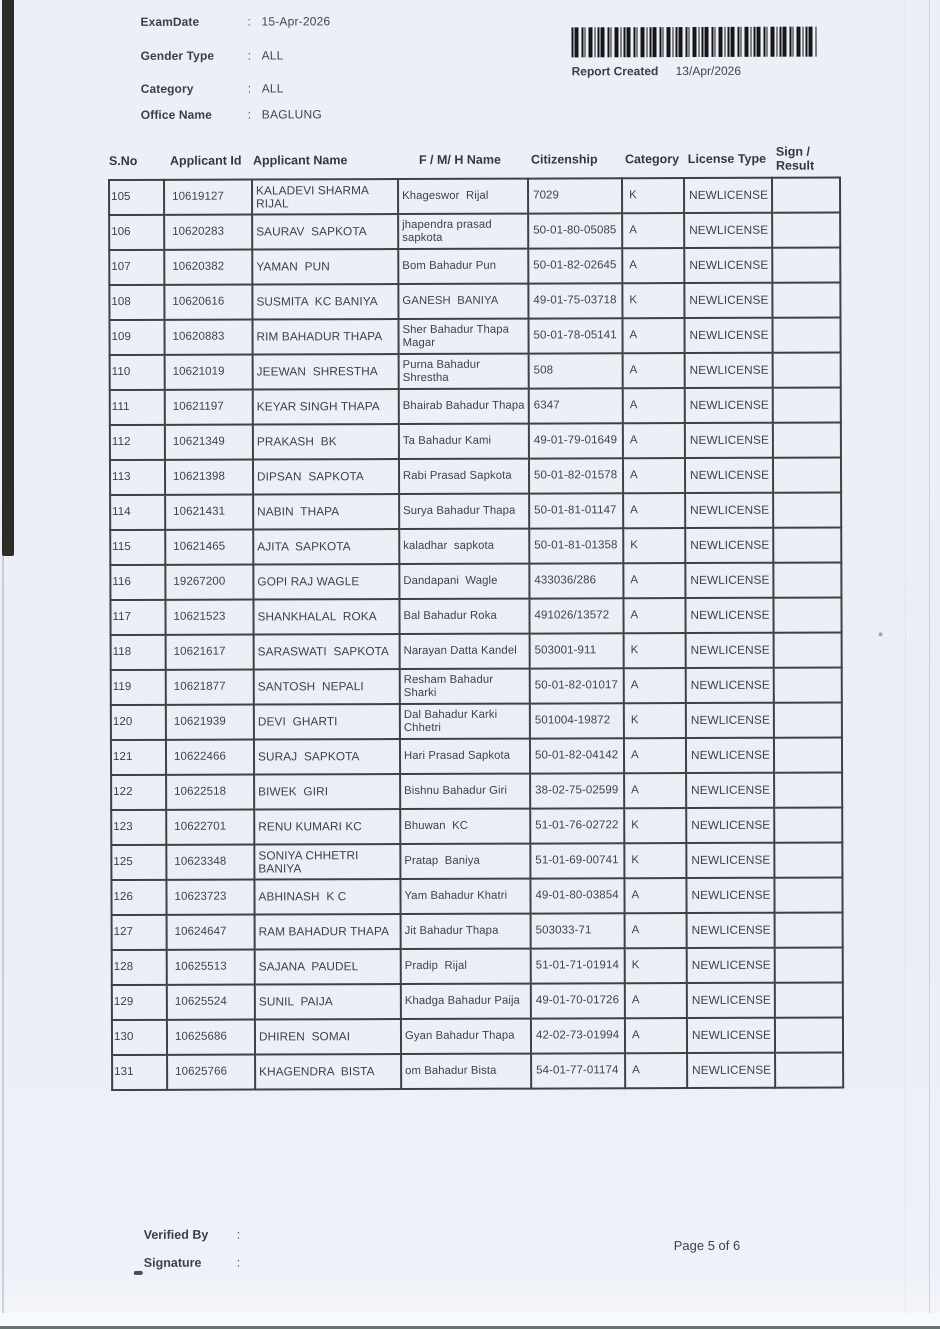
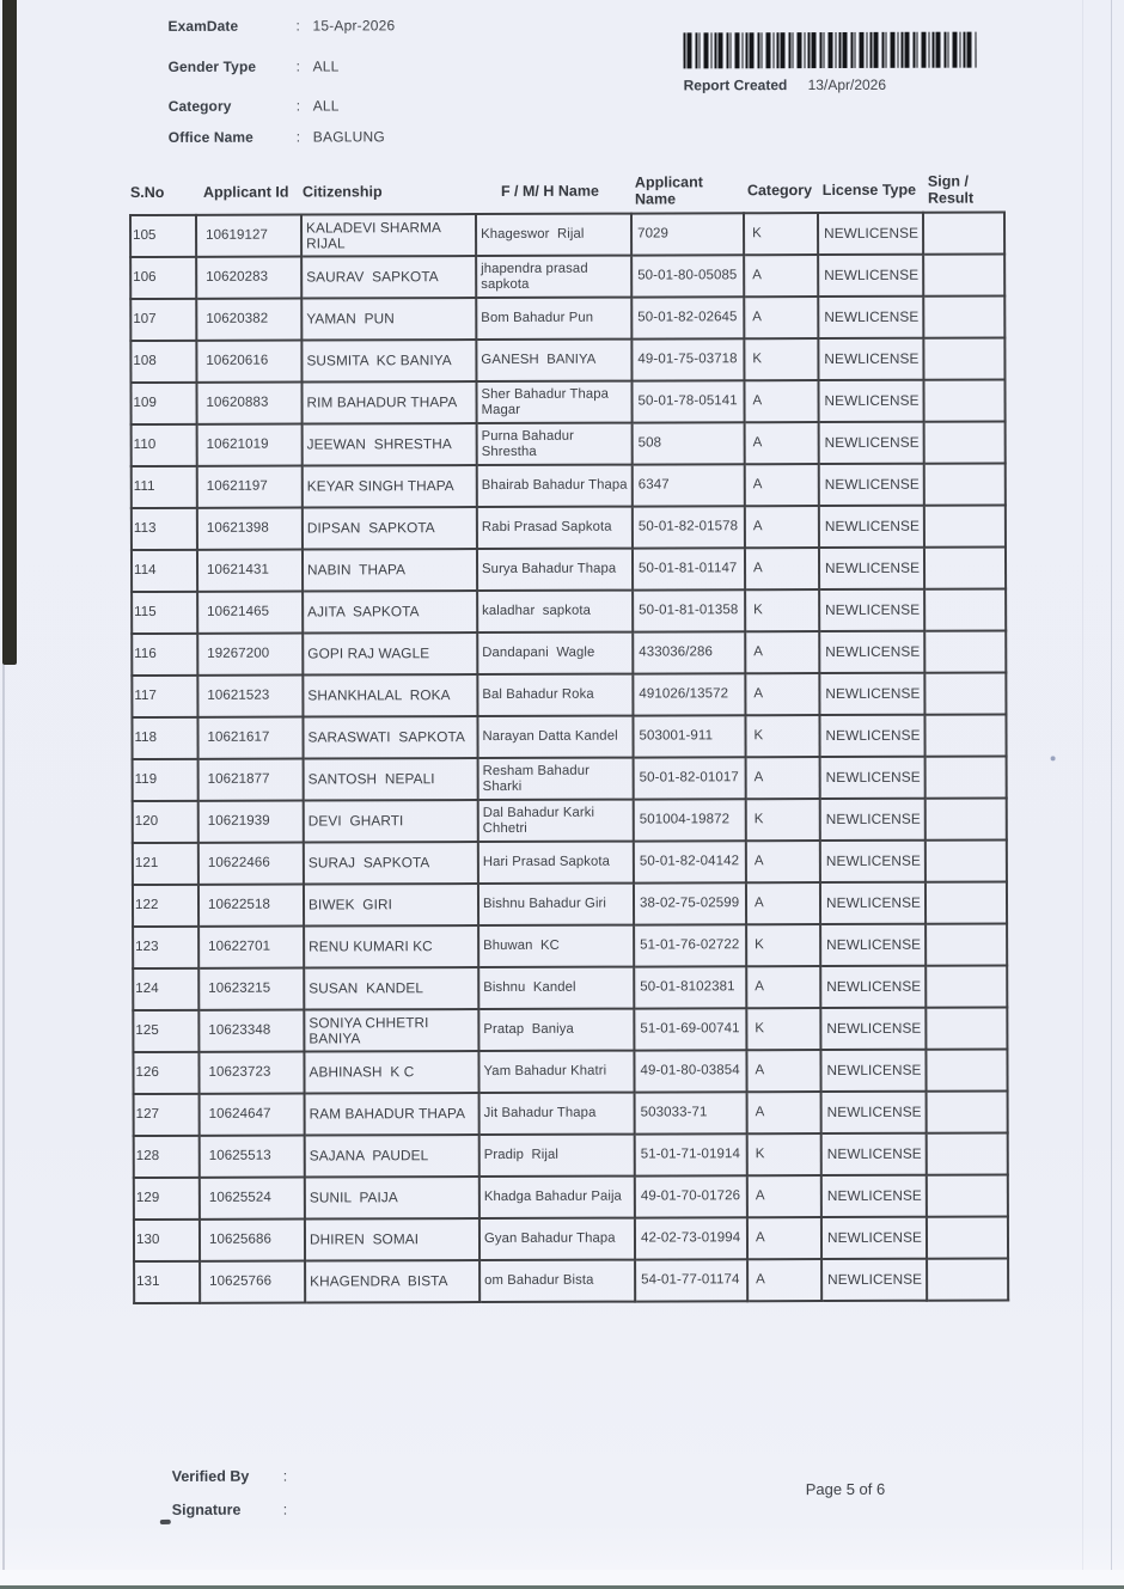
  ExamDate
  :
  15-Apr-2026
  Gender Type
  :
  ALL
  Category
  :
  ALL
  Office Name
  :
  BAGLUNG
  Report Created
  13/Apr/2026
  S.No
  Applicant Id
- Applicant Name
+ Citizenship
  F / M/ H Name
- Citizenship
+ Applicant Name
  Category
  License Type
  Sign / Result
  105	10619127	KALADEVI SHARMA RIJAL	Khageswor Rijal	7029	K	NEWLICENSE
  106	10620283	SAURAV SAPKOTA	jhapendra prasad sapkota	50-01-80-05085	A	NEWLICENSE
  107	10620382	YAMAN PUN	Bom Bahadur Pun	50-01-82-02645	A	NEWLICENSE
  108	10620616	SUSMITA KC BANIYA	GANESH BANIYA	49-01-75-03718	K	NEWLICENSE
  109	10620883	RIM BAHADUR THAPA	Sher Bahadur Thapa Magar	50-01-78-05141	A	NEWLICENSE
  110	10621019	JEEWAN SHRESTHA	Purna Bahadur Shrestha	508	A	NEWLICENSE
  111	10621197	KEYAR SINGH THAPA	Bhairab Bahadur Thapa	6347	A	NEWLICENSE
- 112	10621349	PRAKASH BK	Ta Bahadur Kami	49-01-79-01649	A	NEWLICENSE
  113	10621398	DIPSAN SAPKOTA	Rabi Prasad Sapkota	50-01-82-01578	A	NEWLICENSE
  114	10621431	NABIN THAPA	Surya Bahadur Thapa	50-01-81-01147	A	NEWLICENSE
  115	10621465	AJITA SAPKOTA	kaladhar sapkota	50-01-81-01358	K	NEWLICENSE
  116	19267200	GOPI RAJ WAGLE	Dandapani Wagle	433036/286	A	NEWLICENSE
  117	10621523	SHANKHALAL ROKA	Bal Bahadur Roka	491026/13572	A	NEWLICENSE
  118	10621617	SARASWATI SAPKOTA	Narayan Datta Kandel	503001-911	K	NEWLICENSE
  119	10621877	SANTOSH NEPALI	Resham Bahadur Sharki	50-01-82-01017	A	NEWLICENSE
  120	10621939	DEVI GHARTI	Dal Bahadur Karki Chhetri	501004-19872	K	NEWLICENSE
  121	10622466	SURAJ SAPKOTA	Hari Prasad Sapkota	50-01-82-04142	A	NEWLICENSE
  122	10622518	BIWEK GIRI	Bishnu Bahadur Giri	38-02-75-02599	A	NEWLICENSE
  123	10622701	RENU KUMARI KC	Bhuwan KC	51-01-76-02722	K	NEWLICENSE
+ 124	10623215	SUSAN KANDEL	Bishnu Kandel	50-01-8102381	A	NEWLICENSE
  125	10623348	SONIYA CHHETRI BANIYA	Pratap Baniya	51-01-69-00741	K	NEWLICENSE
  126	10623723	ABHINASH K C	Yam Bahadur Khatri	49-01-80-03854	A	NEWLICENSE
  127	10624647	RAM BAHADUR THAPA	Jit Bahadur Thapa	503033-71	A	NEWLICENSE
  128	10625513	SAJANA PAUDEL	Pradip Rijal	51-01-71-01914	K	NEWLICENSE
  129	10625524	SUNIL PAIJA	Khadga Bahadur Paija	49-01-70-01726	A	NEWLICENSE
  130	10625686	DHIREN SOMAI	Gyan Bahadur Thapa	42-02-73-01994	A	NEWLICENSE
  131	10625766	KHAGENDRA BISTA	om Bahadur Bista	54-01-77-01174	A	NEWLICENSE
  Verified By
  :
  Signature
  :
  Page 5 of 6
